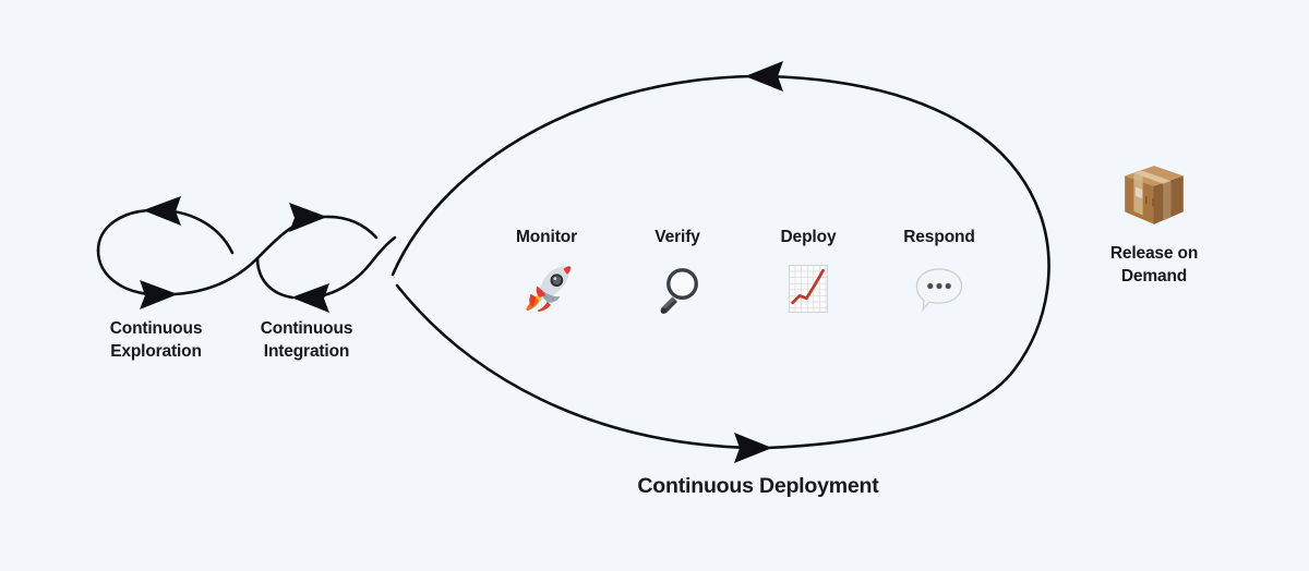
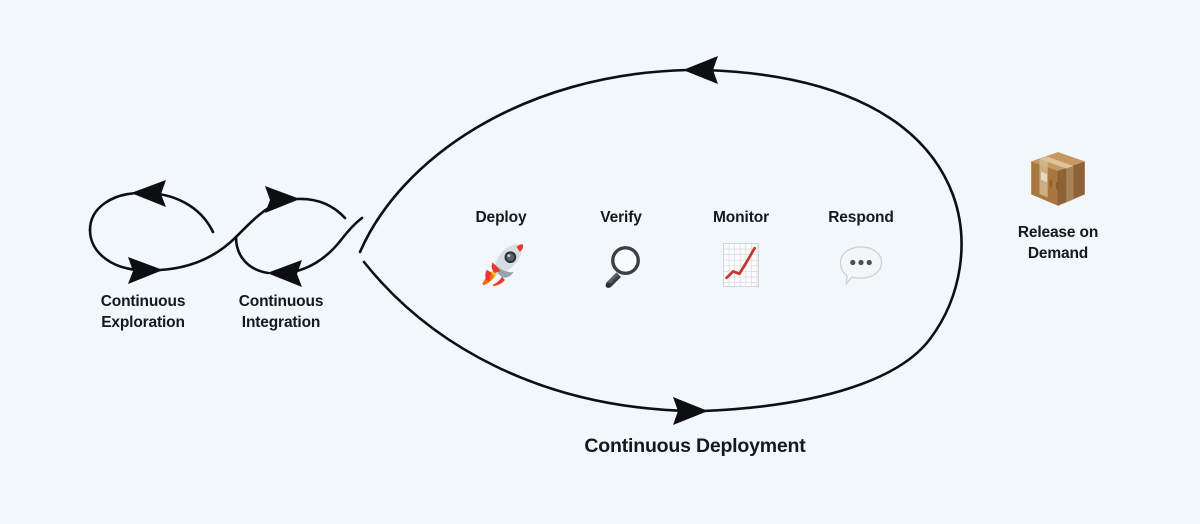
  Continuous
  Exploration
  Continuous
  Integration
  Continuous Deployment
- Monitor
+ Deploy
  Verify
- Deploy
+ Monitor
  Respond
  Release on
  Demand
